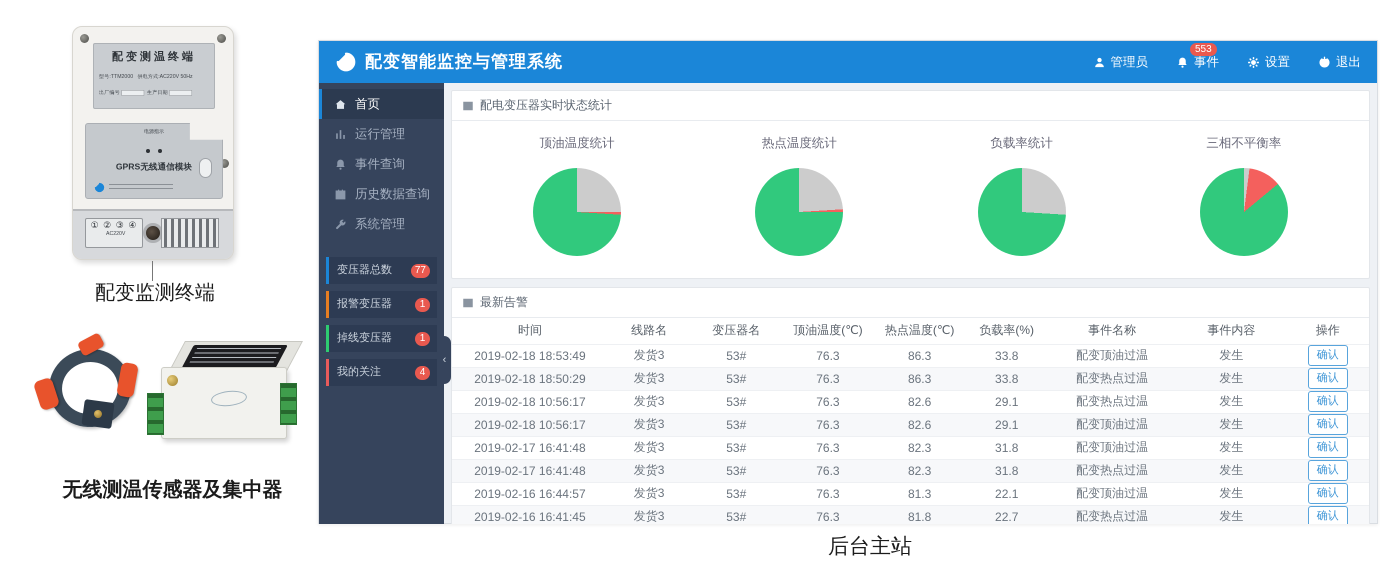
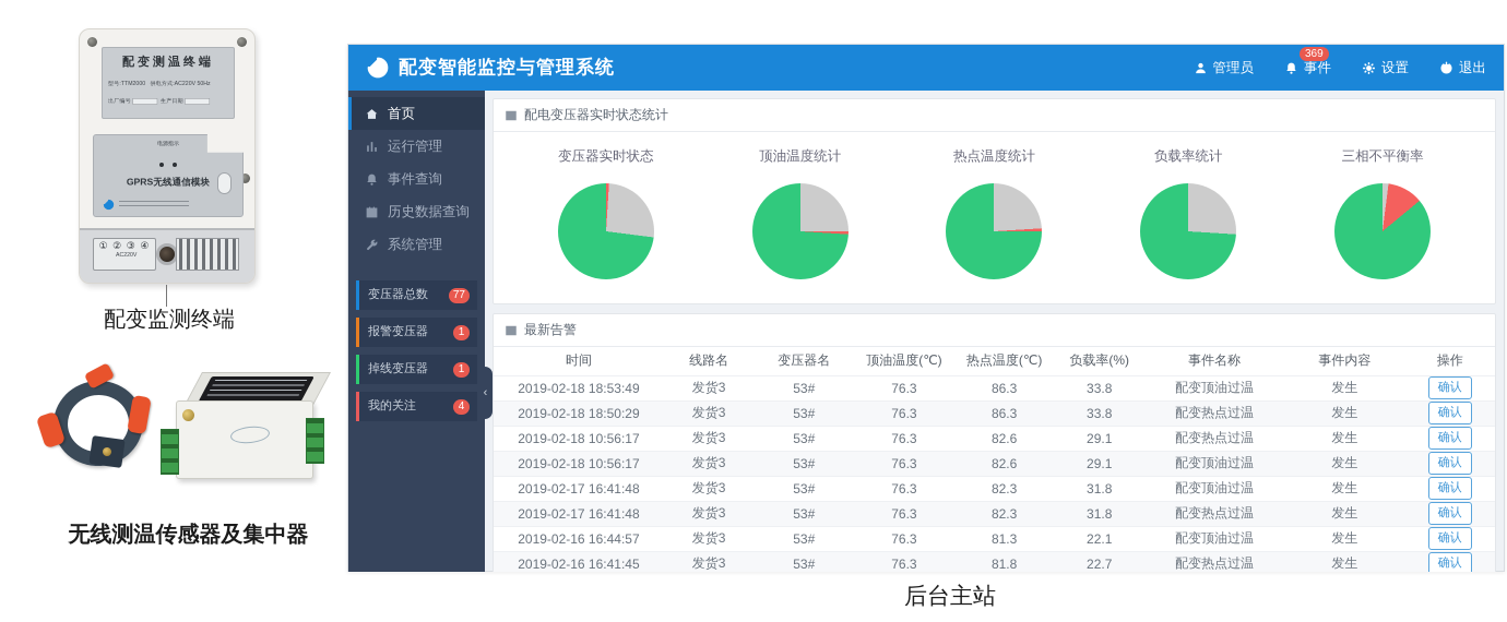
  配变测温终端
  GPRS无线通信模块
  ① ② ③ ④
  配变监测终端
  无线测温传感器及集中器
  配变智能监控与管理系统
  管理员
- 553
+ 369
  事件
  设置
  退出
  首页
  运行管理
  事件查询
  历史数据查询
  系统管理
  变压器总数
  77
  报警变压器
  1
  掉线变压器
  1
  我的关注
  4
  配电变压器实时状态统计
+ 变压器实时状态
  顶油温度统计
  热点温度统计
  负载率统计
  三相不平衡率
  最新告警
  时间	线路名	变压器名	顶油温度(℃)	热点温度(℃)	负载率(%)	事件名称	事件内容	操作
  2019-02-18 18:53:49	发货3	53#	76.3	86.3	33.8	配变顶油过温	发生	确认
  2019-02-18 18:50:29	发货3	53#	76.3	86.3	33.8	配变热点过温	发生	确认
  2019-02-18 10:56:17	发货3	53#	76.3	82.6	29.1	配变热点过温	发生	确认
  2019-02-18 10:56:17	发货3	53#	76.3	82.6	29.1	配变顶油过温	发生	确认
  2019-02-17 16:41:48	发货3	53#	76.3	82.3	31.8	配变顶油过温	发生	确认
  2019-02-17 16:41:48	发货3	53#	76.3	82.3	31.8	配变热点过温	发生	确认
  2019-02-16 16:44:57	发货3	53#	76.3	81.3	22.1	配变顶油过温	发生	确认
  2019-02-16 16:41:45	发货3	53#	76.3	81.8	22.7	配变热点过温	发生	确认
  后台主站
